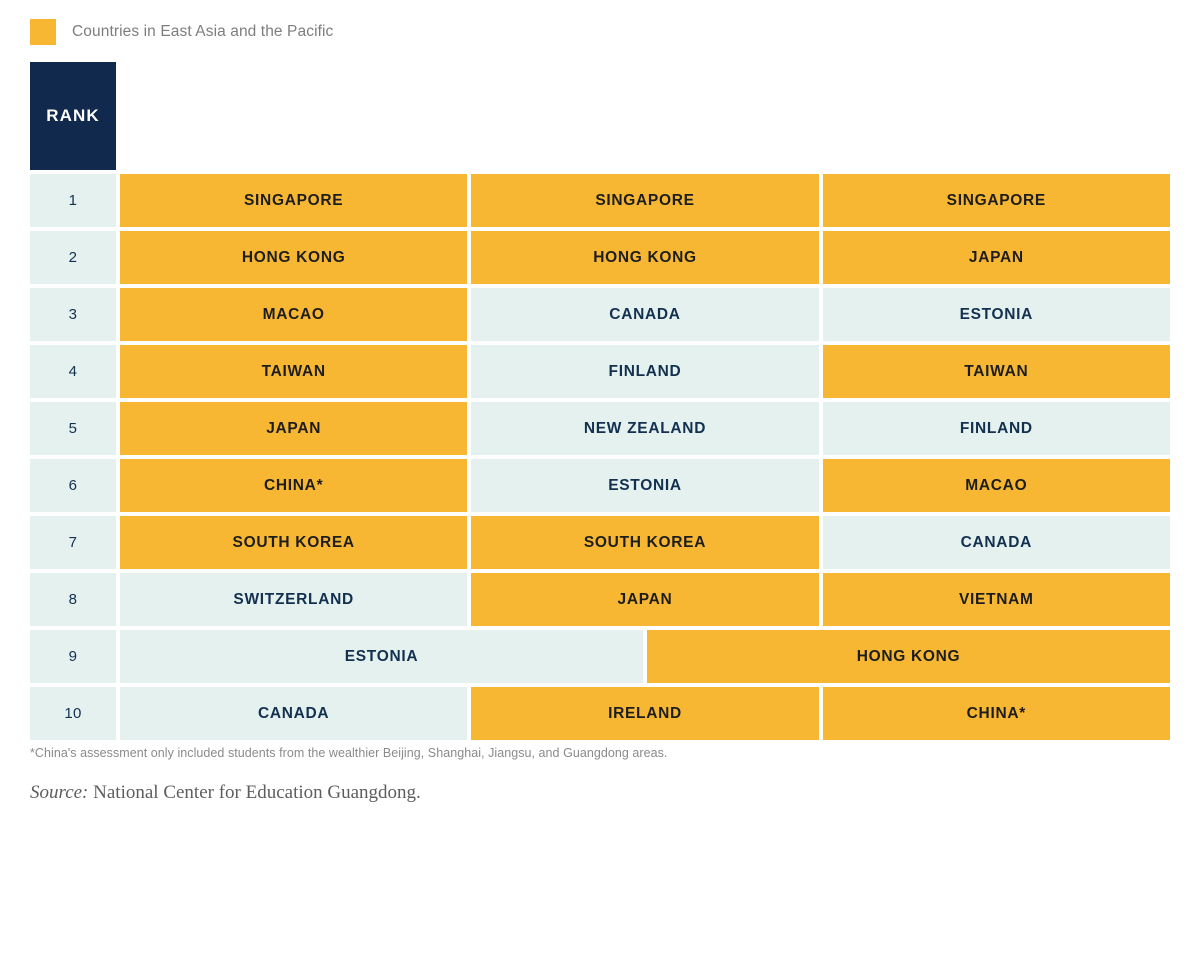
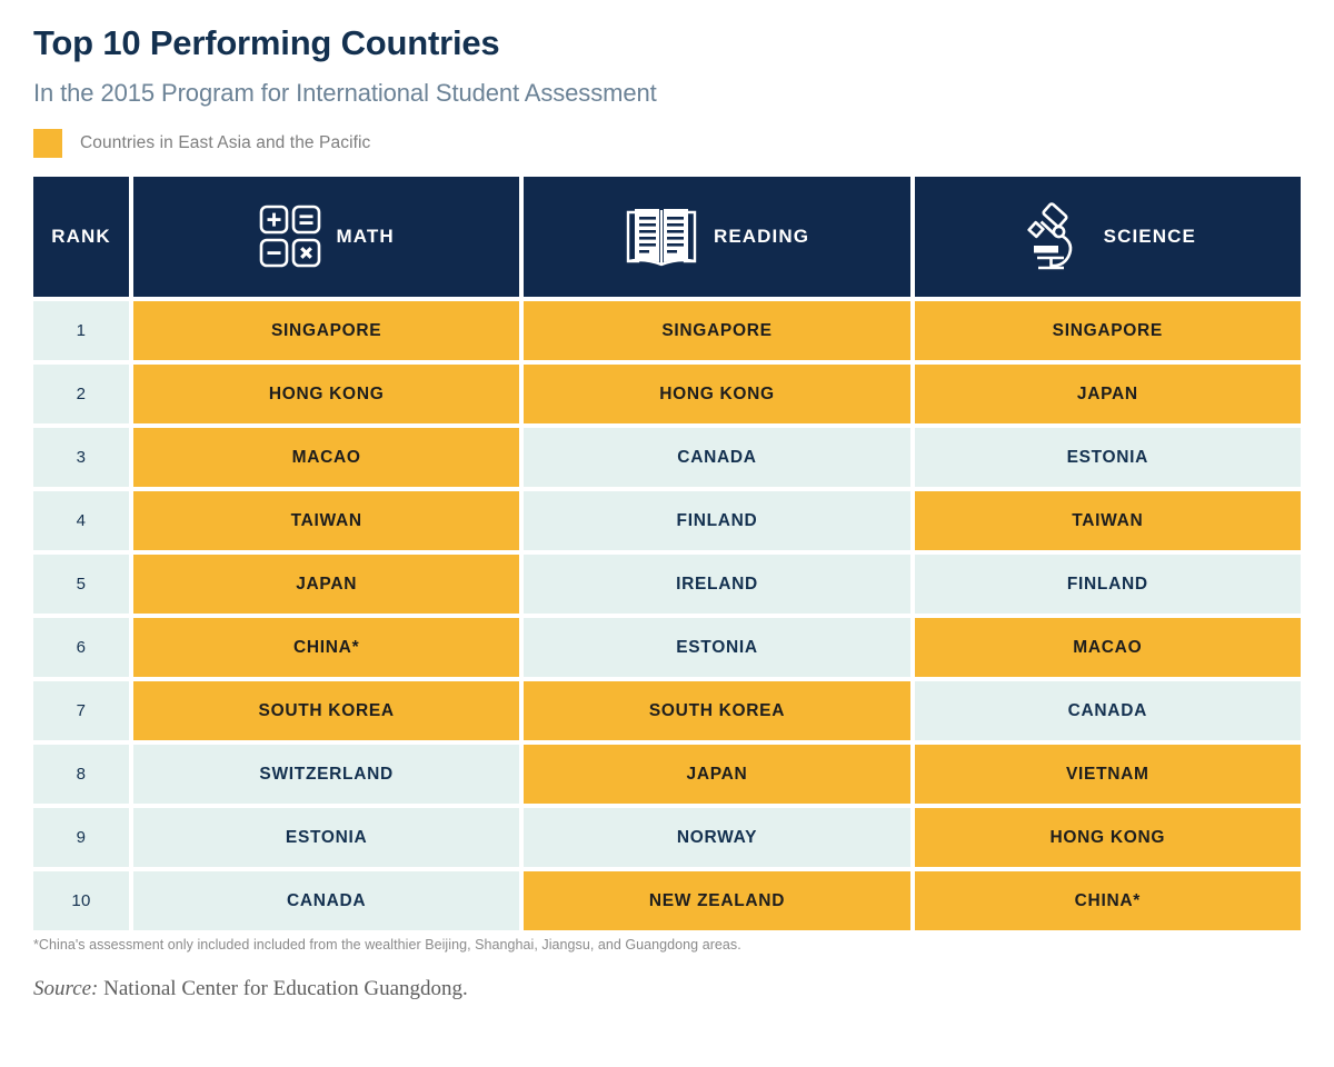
+ Top 10 Performing Countries
+ In the 2015 Program for International Student Assessment
  Countries in East Asia and the Pacific
  RANK
+ MATH
+ READING
+ SCIENCE
  1
  SINGAPORE
  SINGAPORE
  SINGAPORE
  2
  HONG KONG
  HONG KONG
  JAPAN
  3
  MACAO
  CANADA
  ESTONIA
  4
  TAIWAN
  FINLAND
  TAIWAN
  5
  JAPAN
- NEW ZEALAND
+ IRELAND
  FINLAND
  6
  CHINA*
  ESTONIA
  MACAO
  7
  SOUTH KOREA
  SOUTH KOREA
  CANADA
  8
  SWITZERLAND
  JAPAN
  VIETNAM
  9
  ESTONIA
+ NORWAY
  HONG KONG
  10
  CANADA
- IRELAND
+ NEW ZEALAND
  CHINA*
- *China's assessment only included students from the wealthier Beijing, Shanghai, Jiangsu, and Guangdong areas.
+ *China's assessment only included included from the wealthier Beijing, Shanghai, Jiangsu, and Guangdong areas.
  Source: National Center for Education Guangdong.
